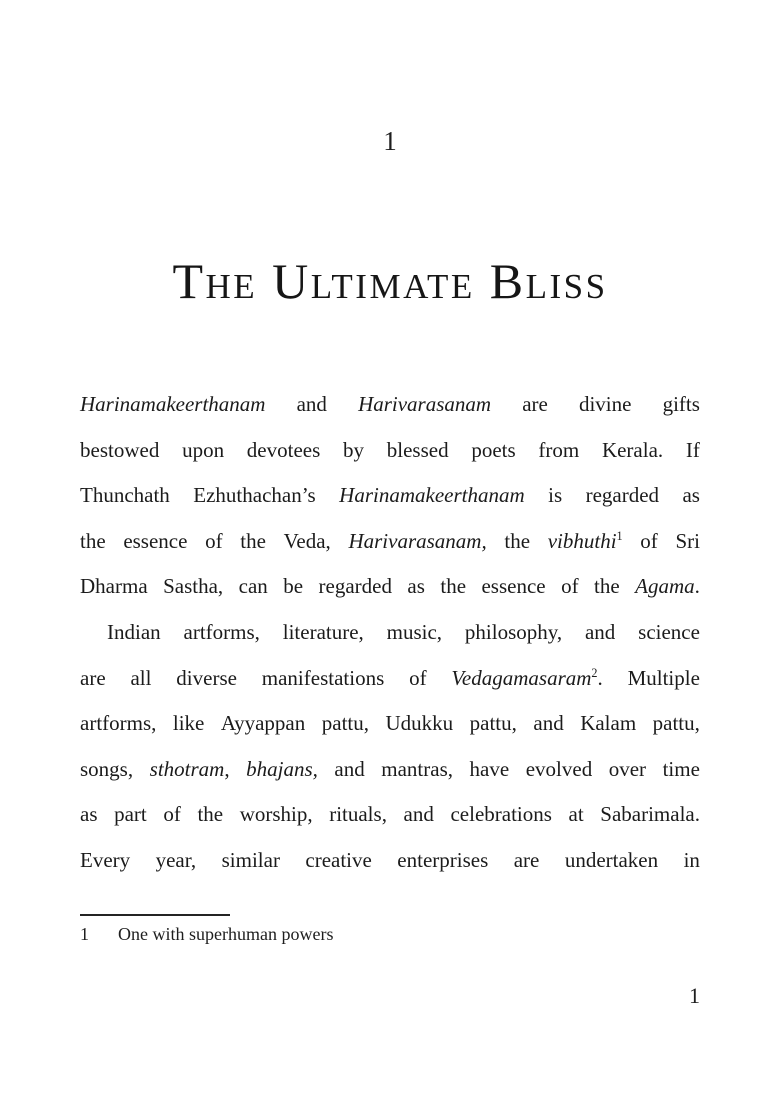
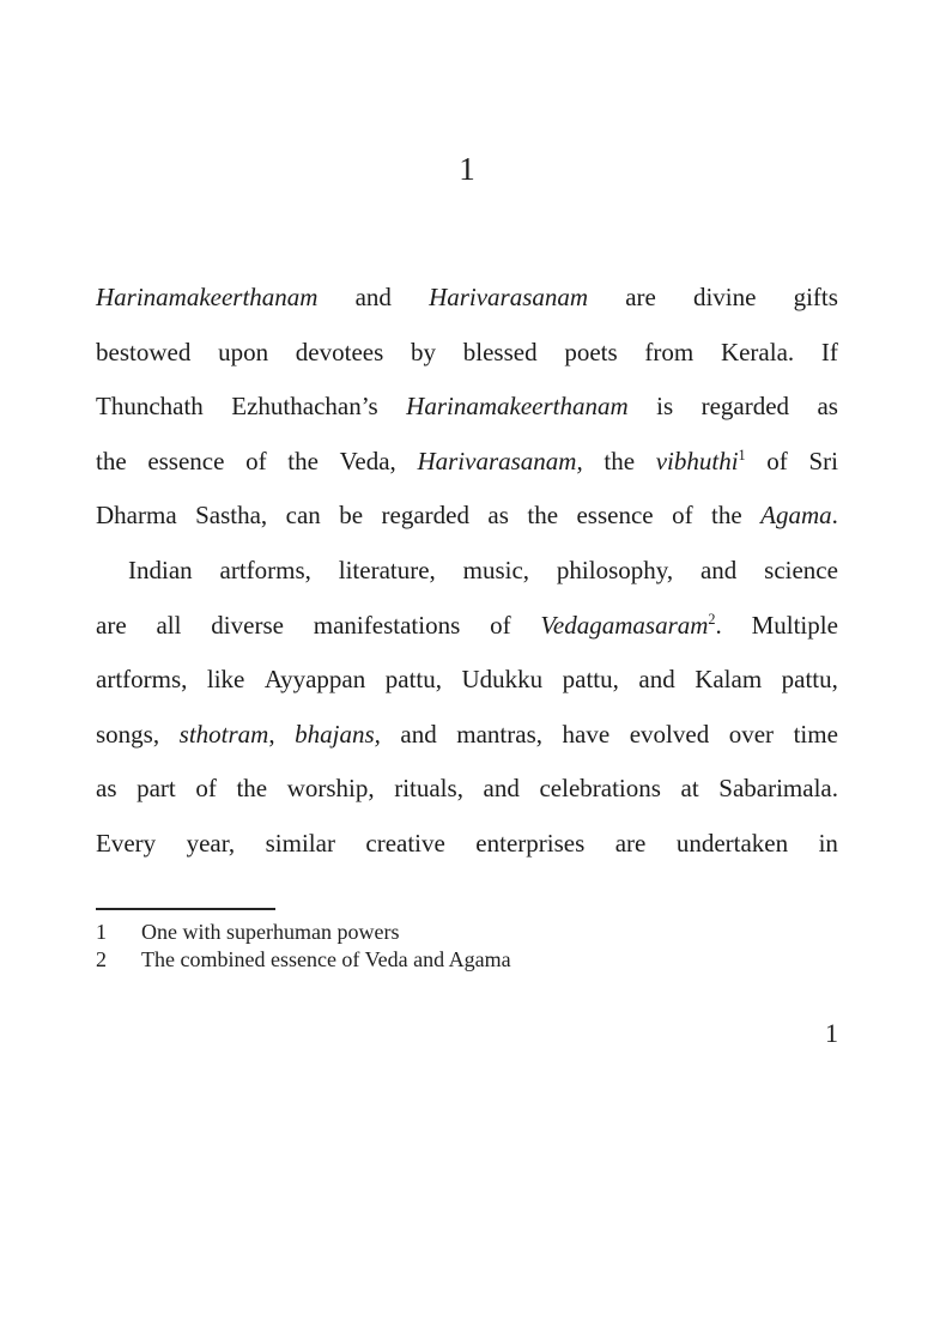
  1
- The Ultimate Bliss
  Harinamakeerthanam
  and
  Harivarasanam
  are
  divine
  gifts
  bestowed
  upon
  devotees
  by
  blessed
  poets
  from
  Kerala.
  If
  Thunchath
  Ezhuthachan’s
  Harinamakeerthanam
  is
  regarded
  as
  the
  essence
  of
  the
  Veda,
  Harivarasanam,
  the
  vibhuthi1
  of
  Sri
  Dharma
  Sastha,
  can
  be
  regarded
  as
  the
  essence
  of
  the
  Agama.
  Indian
  artforms,
  literature,
  music,
  philosophy,
  and
  science
  are
  all
  diverse
  manifestations
  of
  Vedagamasaram2.
  Multiple
  artforms,
  like
  Ayyappan
  pattu,
  Udukku
  pattu,
  and
  Kalam
  pattu,
  songs,
  sthotram,
  bhajans,
  and
  mantras,
  have
  evolved
  over
  time
  as
  part
  of
  the
  worship,
  rituals,
  and
  celebrations
  at
  Sabarimala.
  Every
  year,
  similar
  creative
  enterprises
  are
  undertaken
  in
  1
  One with superhuman powers
+ 2
+ The combined essence of Veda and Agama
  1
